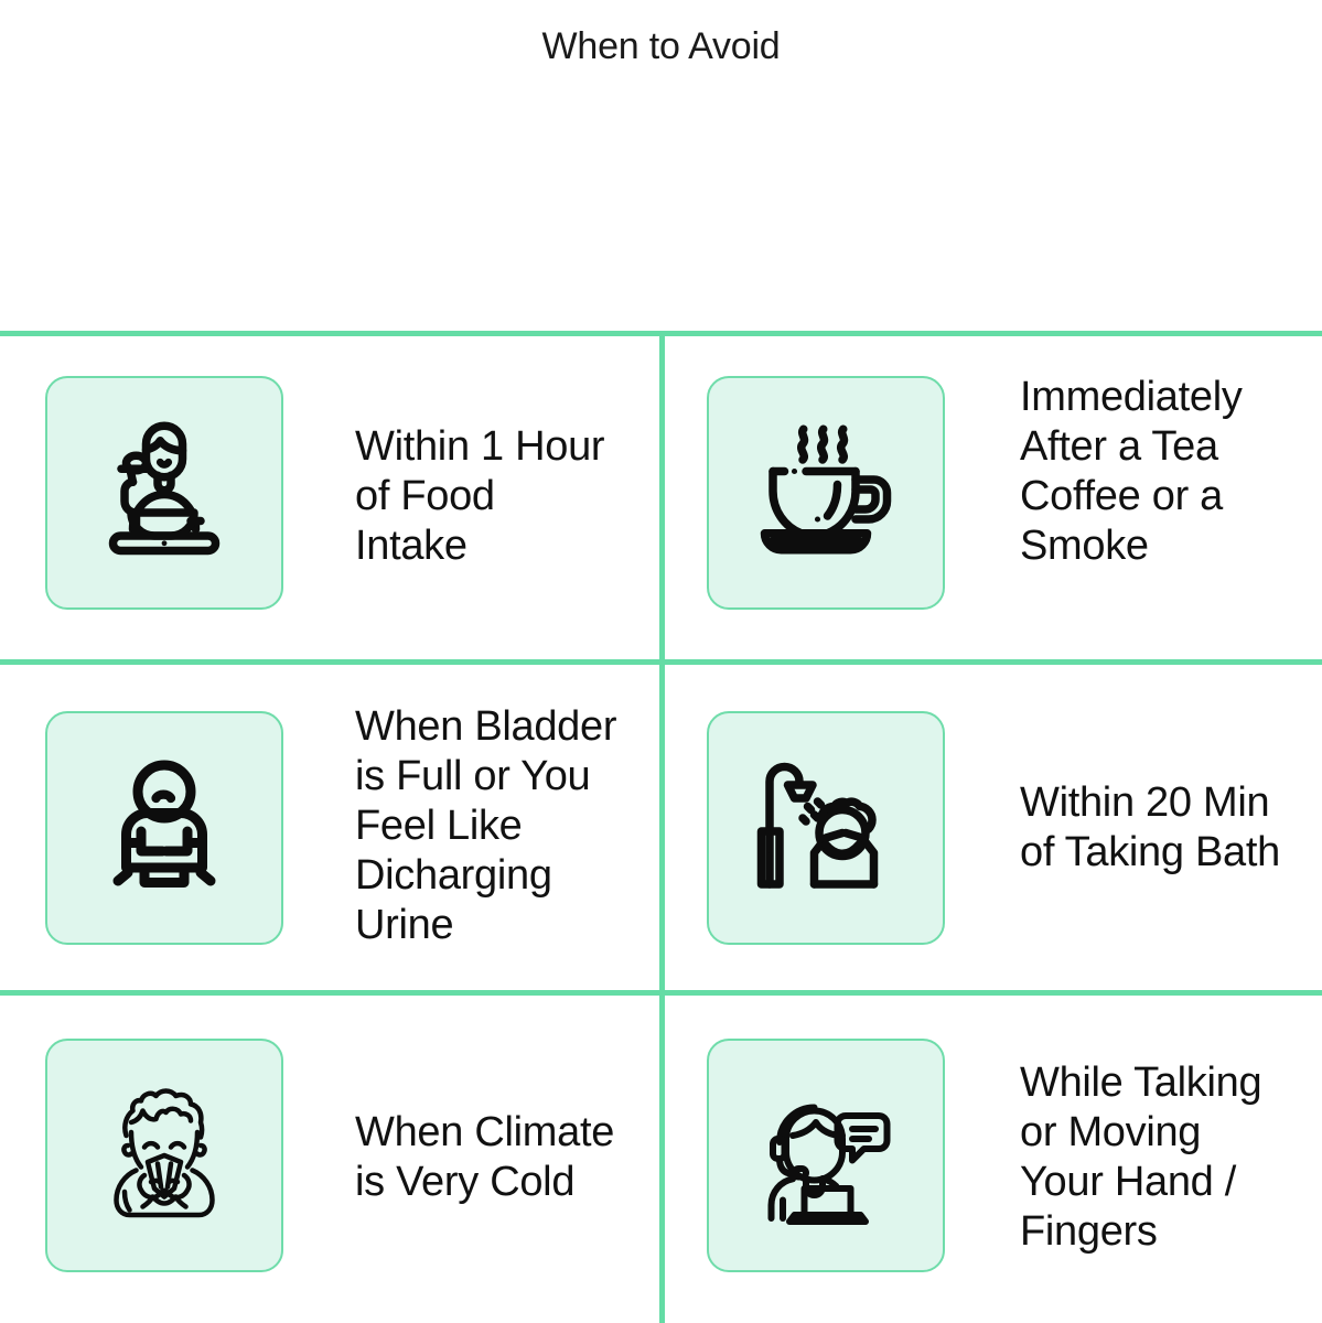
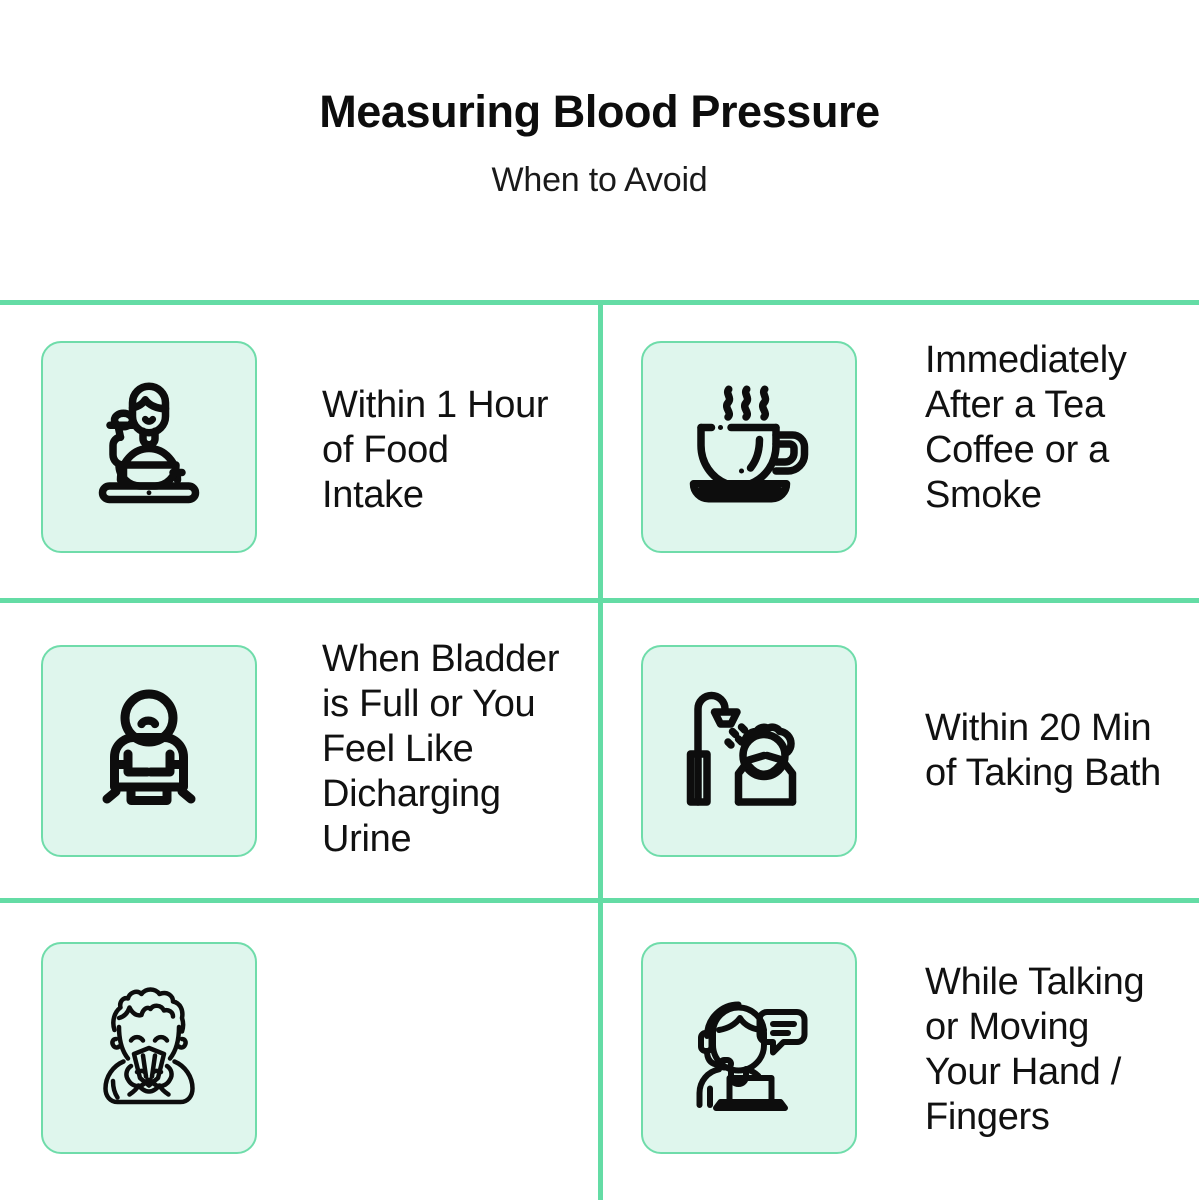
+ Measuring Blood Pressure
  When to Avoid
  Within 1 Hour
  of Food
  Intake
  Immediately
  After a Tea
  Coffee or a
  Smoke
  When Bladder
  is Full or You
  Feel Like
  Dicharging
  Urine
  Within 20 Min
  of Taking Bath
- When Climate
- is Very Cold
  While Talking
  or Moving
  Your Hand /
  Fingers
